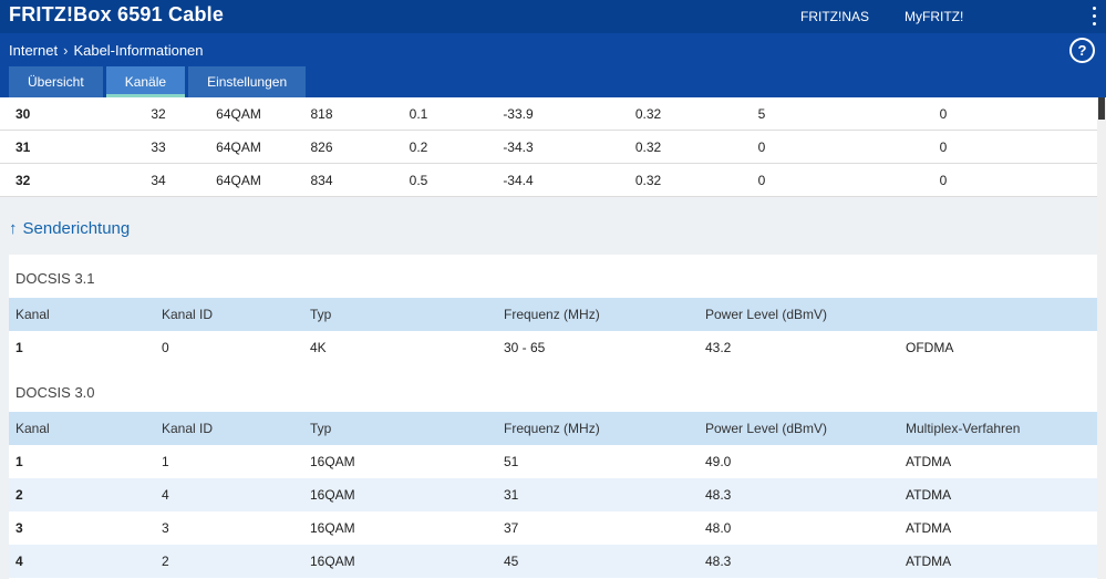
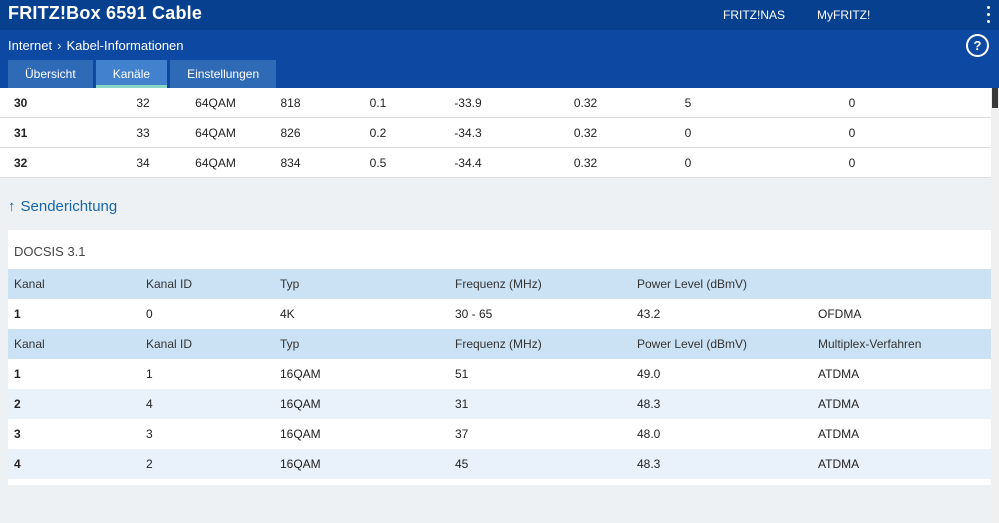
  FRITZ!Box 6591 Cable
  FRITZ!NAS
  MyFRITZ!
  Internet
  ›
  Kabel-Informationen
  ?
  Übersicht
  Kanäle
  Einstellungen
  30	32	64QAM	818	0.1	-33.9	0.32	5	0
  31	33	64QAM	826	0.2	-34.3	0.32	0	0
  32	34	64QAM	834	0.5	-34.4	0.32	0	0
  ↑ Senderichtung
  DOCSIS 3.1
  Kanal	Kanal ID	Typ	Frequenz (MHz)	Power Level (dBmV)
  1	0	4K	30 - 65	43.2	OFDMA
- DOCSIS 3.0
  Kanal	Kanal ID	Typ	Frequenz (MHz)	Power Level (dBmV)	Multiplex-Verfahren
  1	1	16QAM	51	49.0	ATDMA
  2	4	16QAM	31	48.3	ATDMA
  3	3	16QAM	37	48.0	ATDMA
  4	2	16QAM	45	48.3	ATDMA
